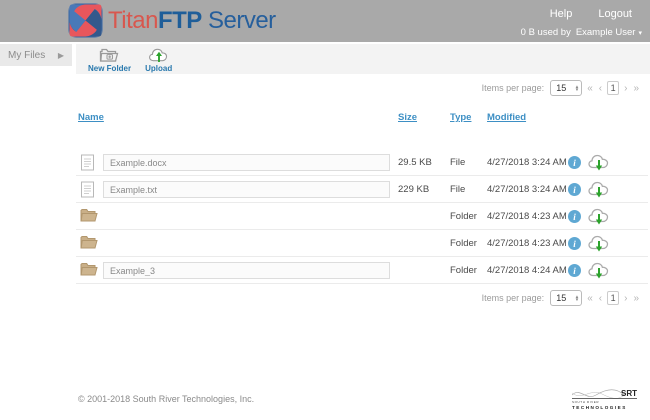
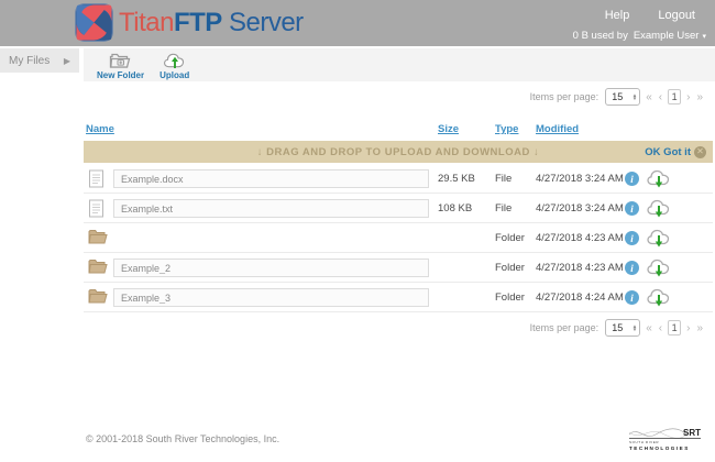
  TitanFTP Server
  Help
  Logout
  0 B used by
  Example User
  My Files
  ▶
  New Folder
  Upload
  Items per page:
  15
  «
  ‹
  1
  ›
  »
  Name
  Size
  Type
  Modified
+ ↓ DRAG AND DROP TO UPLOAD AND DOWNLOAD ↓
+ OK Got it
+ ✕
  Example.docx
  29.5 KB
  File
  4/27/2018 3:24 AM
  i
  Example.txt
- 229 KB
+ 108 KB
  File
  4/27/2018 3:24 AM
  i
  Folder
  4/27/2018 4:23 AM
  i
+ Example_2
  Folder
  4/27/2018 4:23 AM
  i
  Example_3
  Folder
  4/27/2018 4:24 AM
  i
  Items per page:
  15
  «
  ‹
  1
  ›
  »
  © 2001-2018 South River Technologies, Inc.
  SRT
